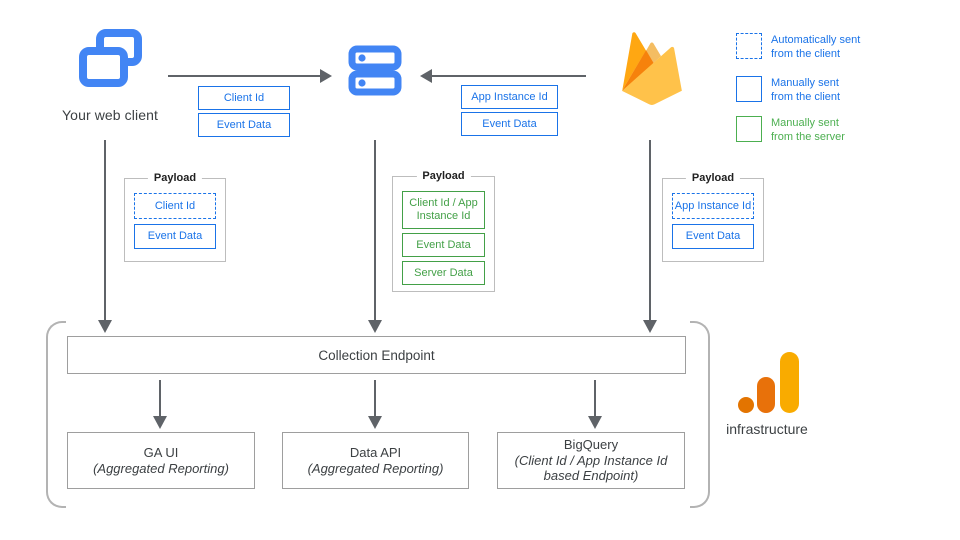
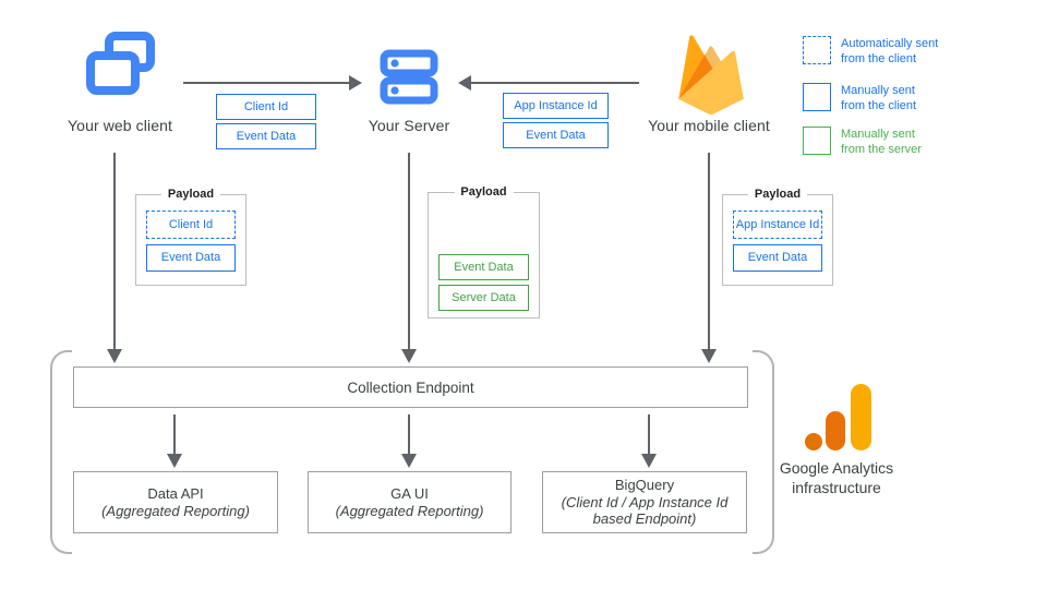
  Your web client
+ Your Server
+ Your mobile client
  Client Id
  Event Data
  App Instance Id
  Event Data
  Automatically sent
  from the client
  Manually sent
  from the client
  Manually sent
  from the server
  Payload
  Client Id
  Event Data
  Payload
- Client Id / App Instance Id
  Event Data
  Server Data
  Payload
  App Instance Id
  Event Data
  Collection Endpoint
- GA UI
+ Data API
  (Aggregated Reporting)
- Data API
+ GA UI
  (Aggregated Reporting)
  BigQuery
  (Client Id / App Instance Id based Endpoint)
+ Google Analytics
  infrastructure
